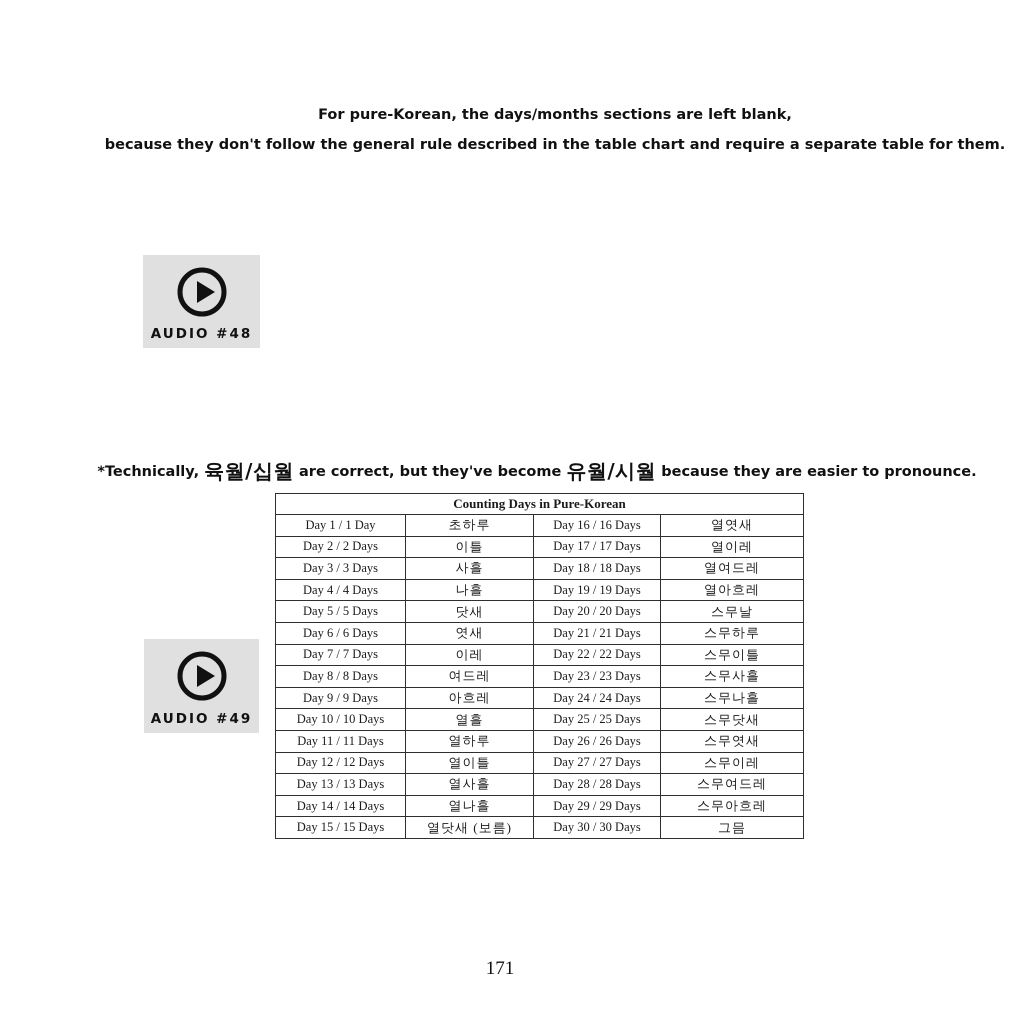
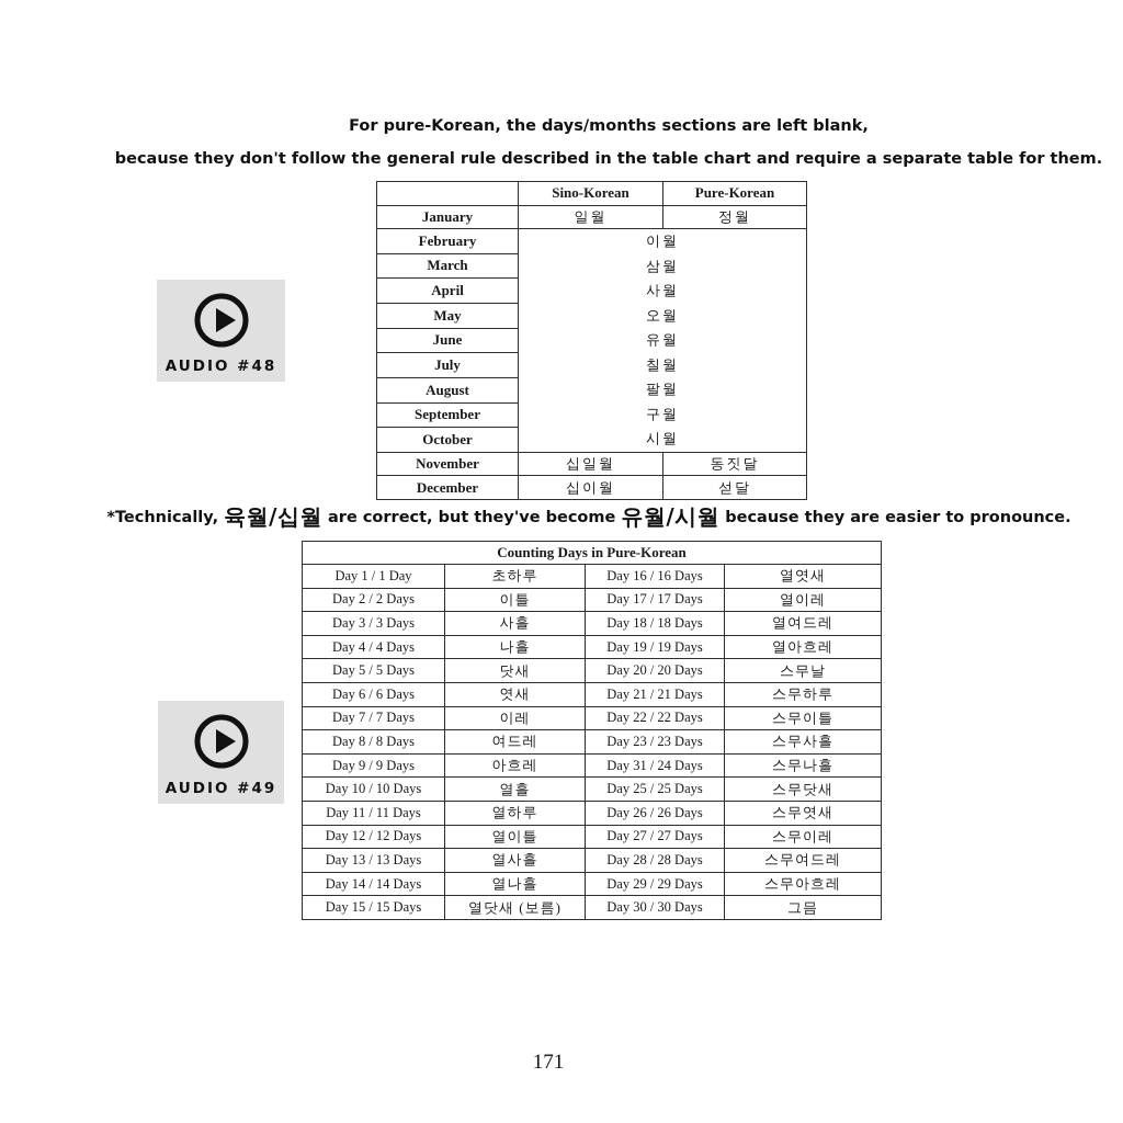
  For pure-Korean, the days/months sections are left blank,
  because they don't follow the general rule described in the table chart and require a separate table for them.
+ 	Sino-Korean	Pure-Korean
+ January	일월	정월
+ February	이월삼월사월오월유월칠월팔월구월시월
+ March
+ April
+ May
+ June
+ July
+ August
+ September
+ October
+ November	십일월	동짓달
+ December	십이월	섣달
  AUDIO #48
  *Technically, 육월/십월 are correct, but they've become 유월/시월 because they are easier to pronounce.
  Counting Days in Pure-Korean
  Day 1 / 1 Day	초하루	Day 16 / 16 Days	열엿새
  Day 2 / 2 Days	이틀	Day 17 / 17 Days	열이레
  Day 3 / 3 Days	사흘	Day 18 / 18 Days	열여드레
  Day 4 / 4 Days	나흘	Day 19 / 19 Days	열아흐레
  Day 5 / 5 Days	닷새	Day 20 / 20 Days	스무날
  Day 6 / 6 Days	엿새	Day 21 / 21 Days	스무하루
  Day 7 / 7 Days	이레	Day 22 / 22 Days	스무이틀
  Day 8 / 8 Days	여드레	Day 23 / 23 Days	스무사흘
- Day 9 / 9 Days	아흐레	Day 24 / 24 Days	스무나흘
+ Day 9 / 9 Days	아흐레	Day 31 / 24 Days	스무나흘
  Day 10 / 10 Days	열흘	Day 25 / 25 Days	스무닷새
  Day 11 / 11 Days	열하루	Day 26 / 26 Days	스무엿새
  Day 12 / 12 Days	열이틀	Day 27 / 27 Days	스무이레
  Day 13 / 13 Days	열사흘	Day 28 / 28 Days	스무여드레
  Day 14 / 14 Days	열나흘	Day 29 / 29 Days	스무아흐레
  Day 15 / 15 Days	열닷새 (보름)	Day 30 / 30 Days	그믐
  AUDIO #49
  171
